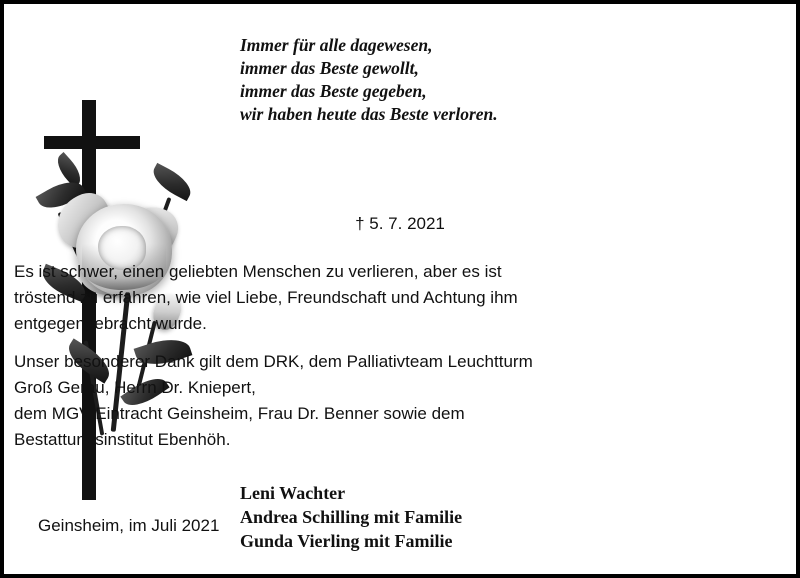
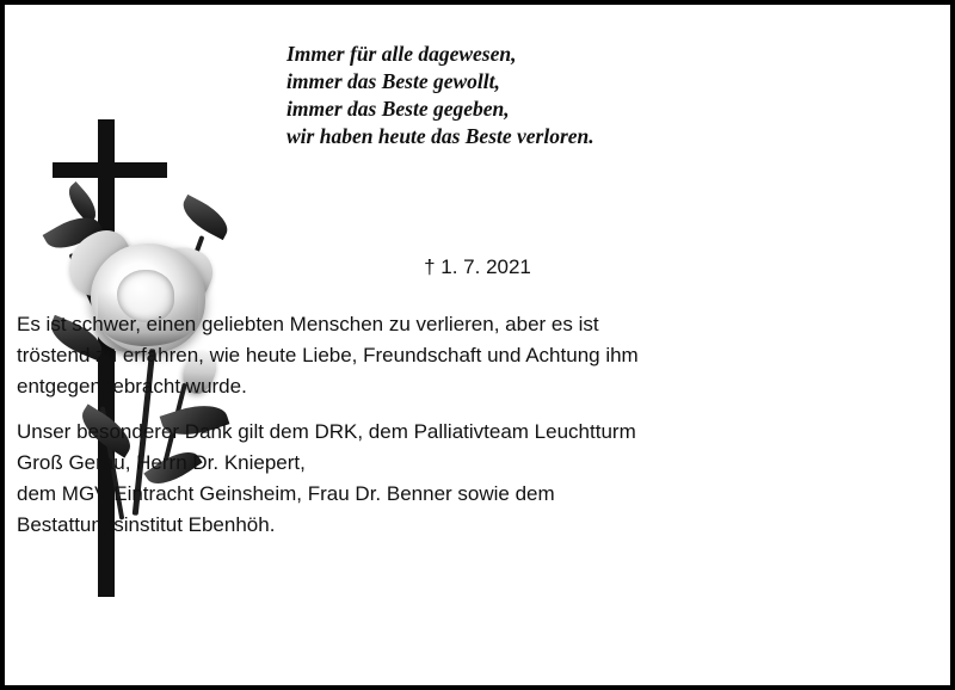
  Immer für alle dagewesen,
  immer das Beste gewollt,
  immer das Beste gegeben,
  wir haben heute das Beste verloren.
- † 5. 7. 2021
+ † 1. 7. 2021
- Es ist schwer, einen geliebten Menschen zu verlieren, aber es ist tröstend zu erfahren, wie viel Liebe, Freundschaft und Achtung ihm entgegengebracht wurde.
+ Es ist schwer, einen geliebten Menschen zu verlieren, aber es ist tröstend zu erfahren, wie heute Liebe, Freundschaft und Achtung ihm entgegengebracht wurde.
  Unser besonderer Dank gilt dem DRK, dem Palliativteam Leuchtturm Groß Gerau, Herrn Dr. Kniepert,
  dem MGV-Eintracht Geinsheim, Frau Dr. Benner sowie dem Bestattungsinstitut Ebenhöh.
- Leni Wachter
- Andrea Schilling mit Familie
- Gunda Vierling mit Familie
- Geinsheim, im Juli 2021
